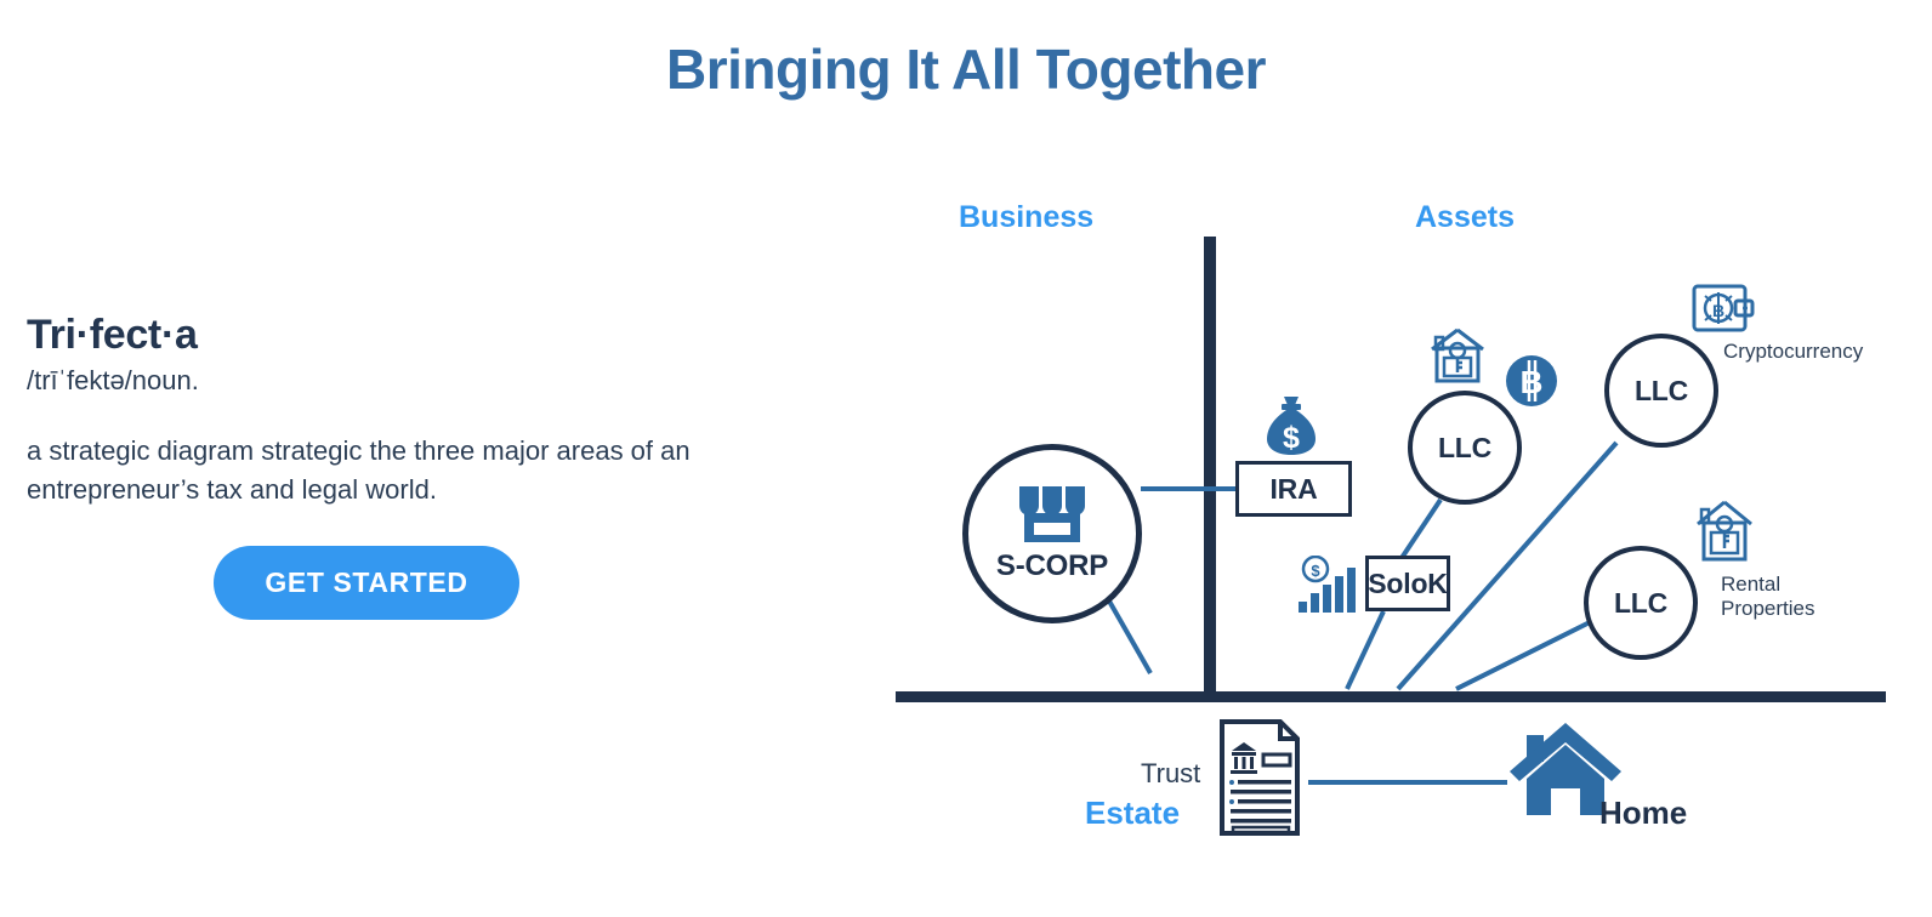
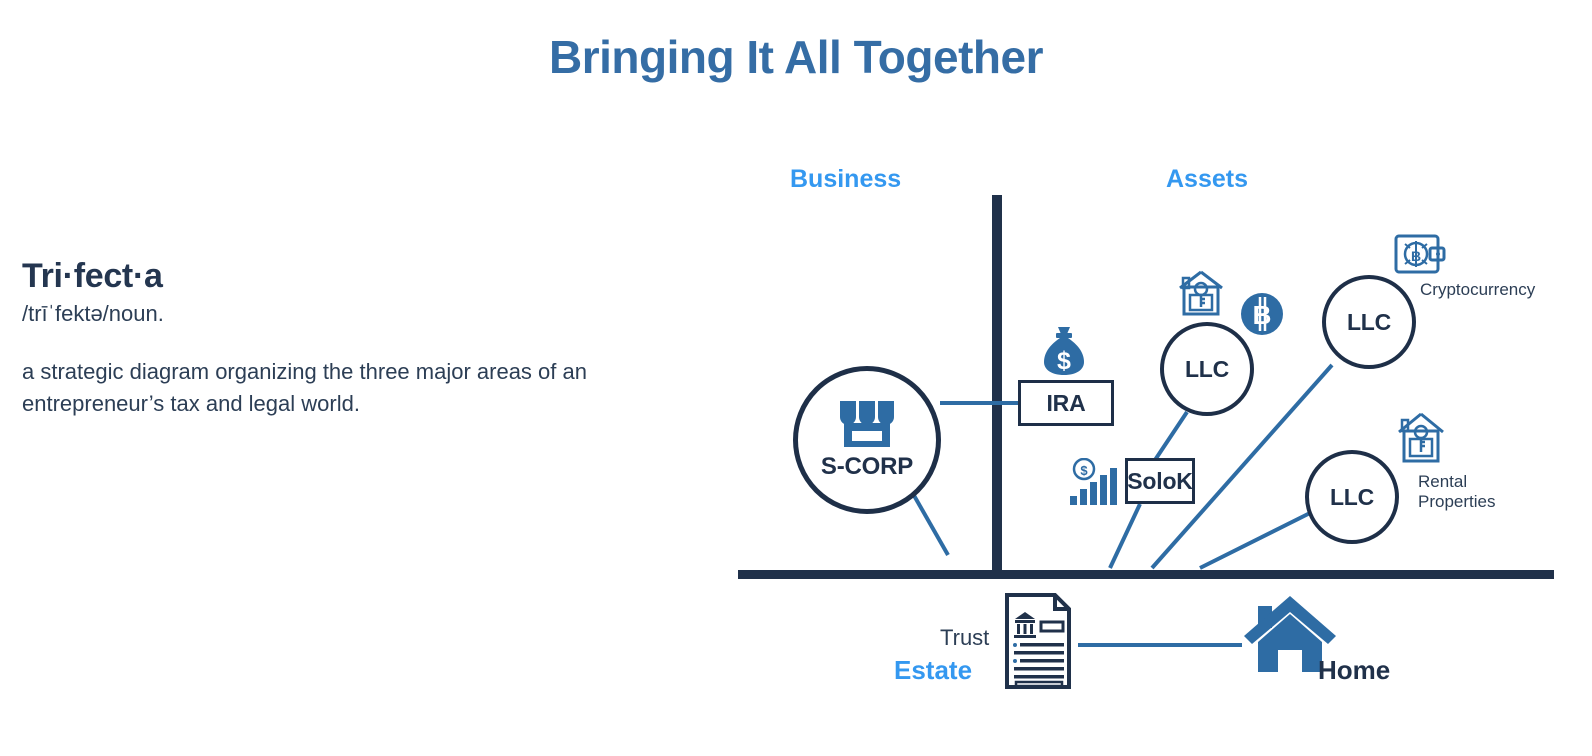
  Bringing It All Together
  Tri·fect·a
  /trīˈfektə/noun.
- a strategic diagram strategic the three major areas of an entrepreneur’s tax and legal world.
+ a strategic diagram organizing the three major areas of an entrepreneur’s tax and legal world.
- GET STARTED
  Business
  Assets
  S-CORP
  $
  IRA
  $
  SoloK
  B
  LLC
  Cryptocurrency
  LLC
  Rental
  Properties
  LLC
  Trust
  Estate
  Home
